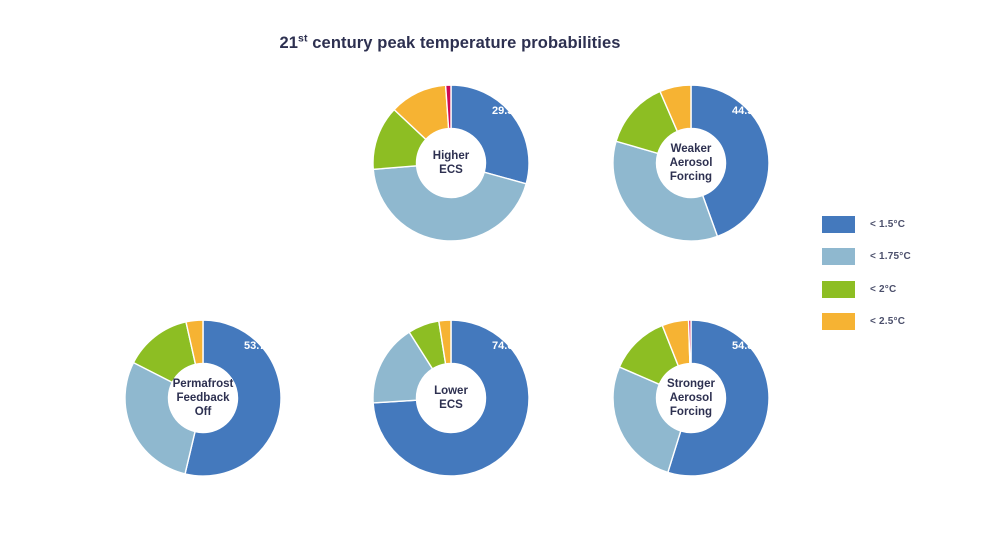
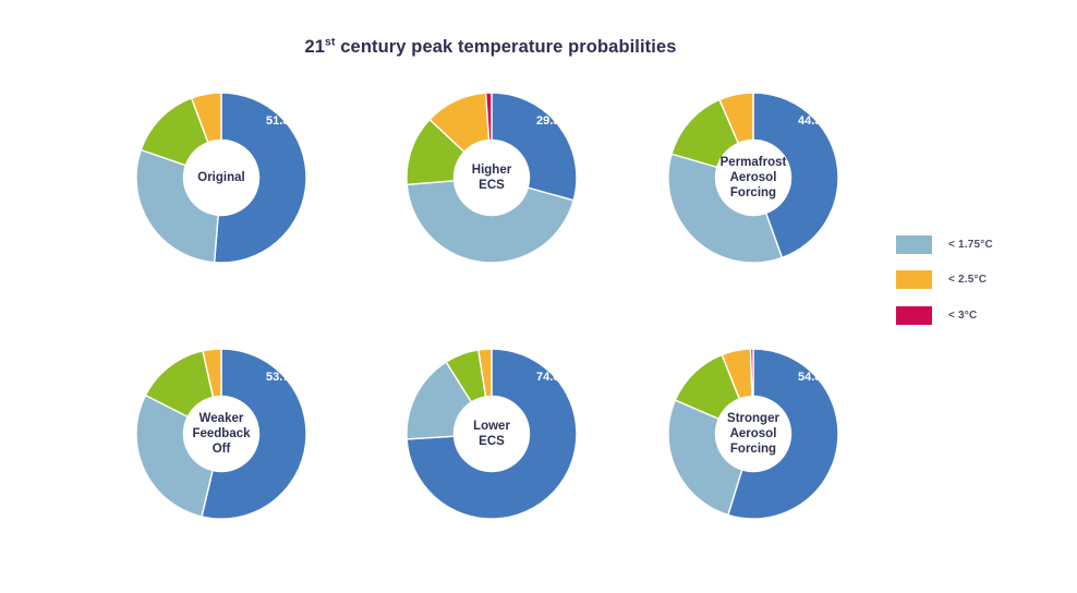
  21st century peak temperature probabilities
+ 51.3%
+ Original
  29.3%
  Higher
  ECS
  44.5%
- Weaker
+ Permafrost
  Aerosol
  Forcing
  53.7%
- Permafrost
+ Weaker
  Feedback
  Off
  74.0%
  Lower
  ECS
  54.8%
  Stronger
  Aerosol
  Forcing
- < 1.5°C
  < 1.75°C
- < 2°C
  < 2.5°C
+ < 3°C
